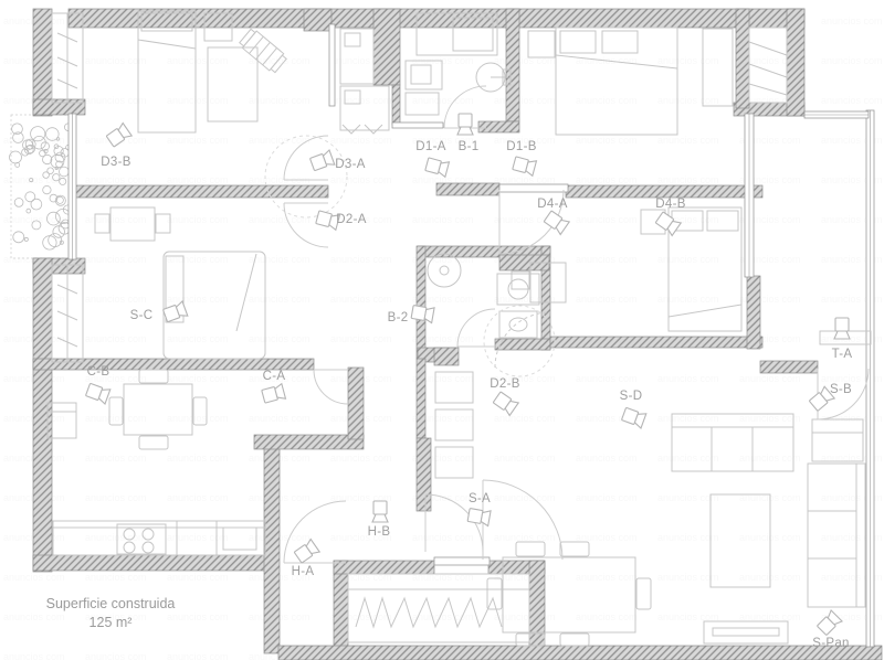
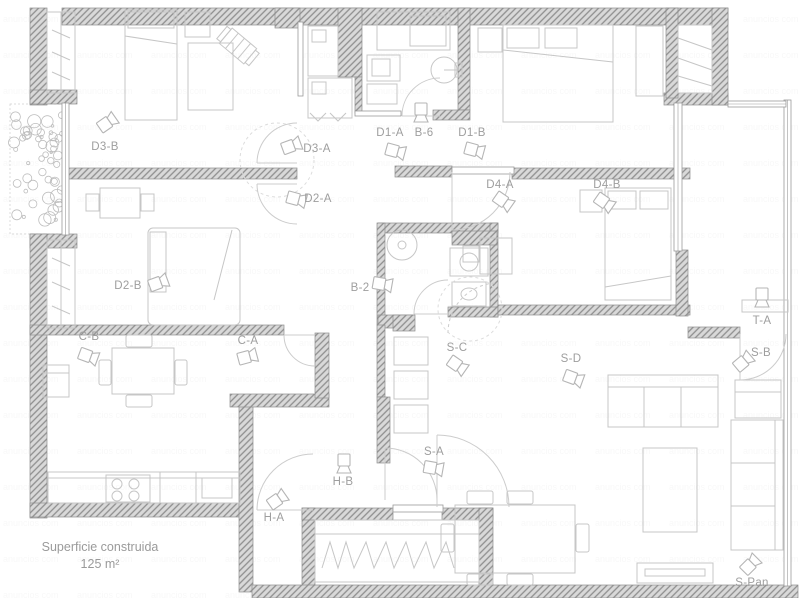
  D3-B
  D3-A
  D2-A
  D1-A
- B-1
+ B-6
  D1-B
  D4-A
  D4-B
- S-C
+ D2-B
  B-2
  C-B
  C-A
- D2-B
+ S-C
  S-D
  T-A
  S-B
  H-B
  S-A
  H-A
  S-Pan
  Superficie construida
  125 m²
